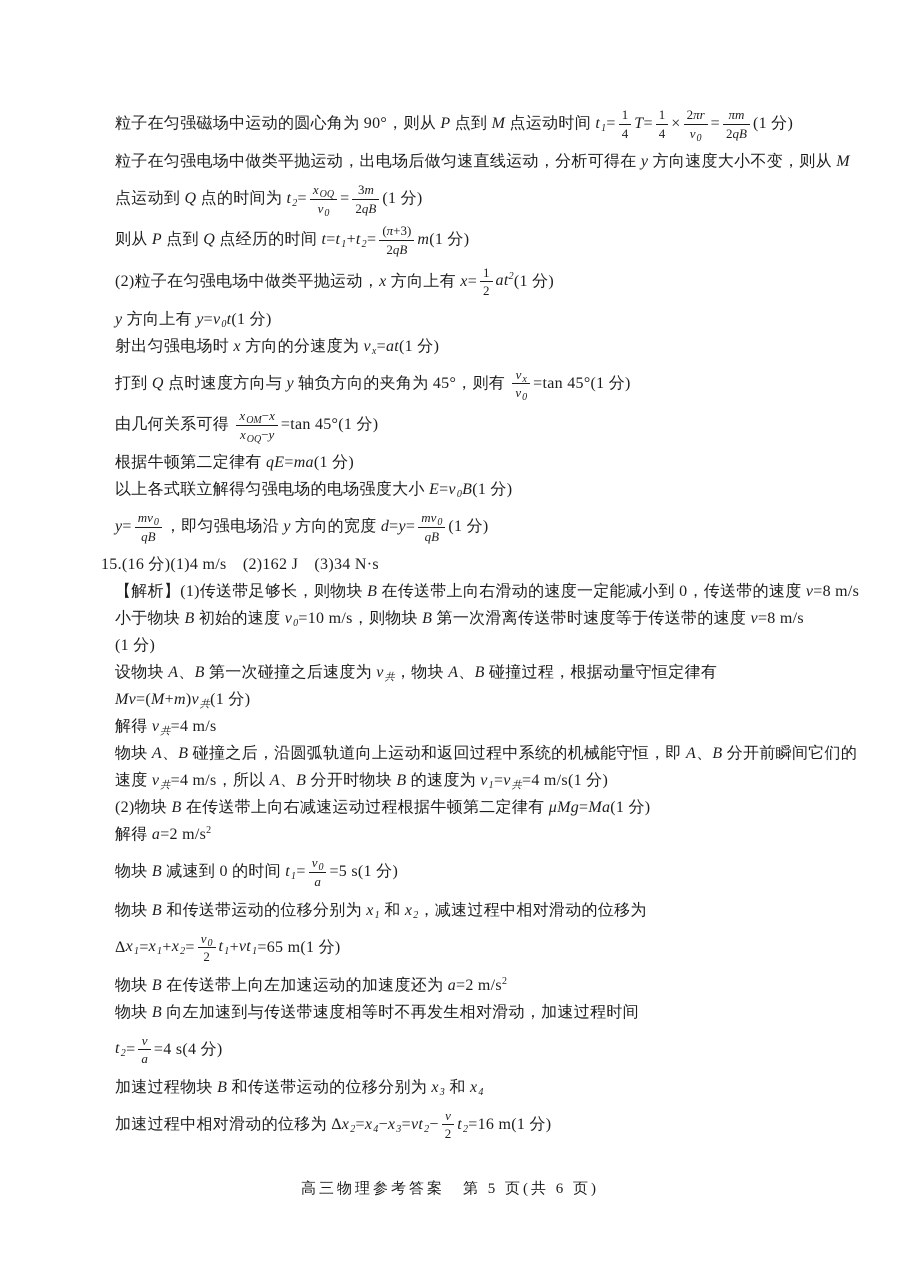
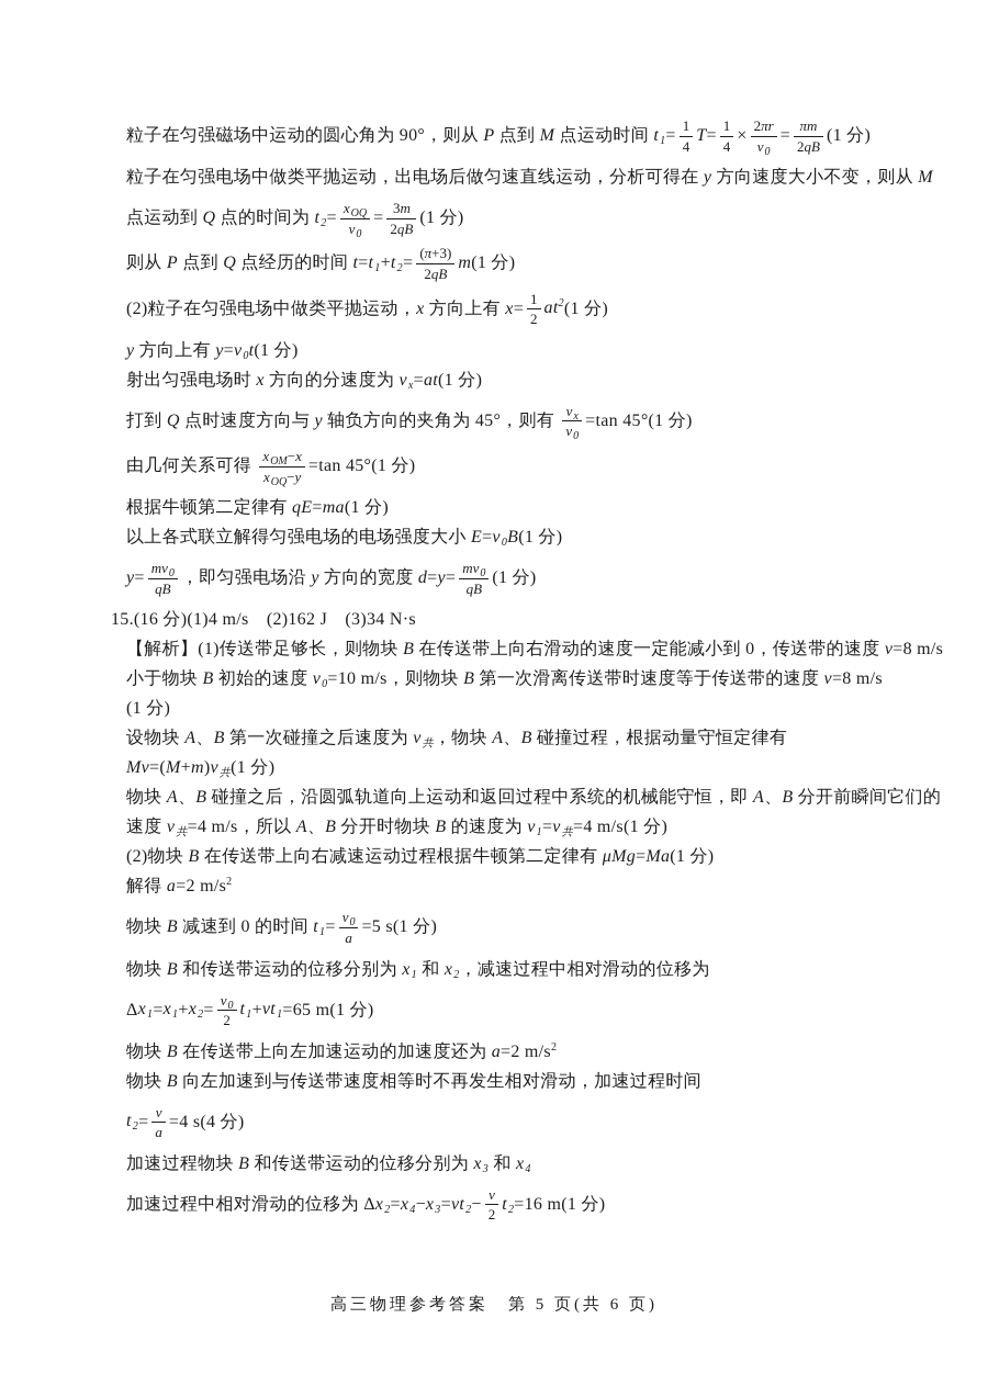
  粒子在匀强磁场中运动的圆心角为 90°，则从 P 点到 M 点运动时间 t1=
  1
  4
  T=
  1
  4
  ×
  2πr
  v0
  =
  πm
  2qB
  (1 分)
  粒子在匀强电场中做类平抛运动，出电场后做匀速直线运动，分析可得在 y 方向速度大小不变，则从 M
  点运动到 Q 点的时间为 t2=
  xOQ
  v0
  =
  3m
  2qB
  (1 分)
  则从 P 点到 Q 点经历的时间 t=t1+t2=
  (π+3)
  2qB
  m(1 分)
  (2)粒子在匀强电场中做类平抛运动，x 方向上有 x=
  1
  2
  at2(1 分)
  y 方向上有 y=v0t(1 分)
  射出匀强电场时 x 方向的分速度为 vx=at(1 分)
  打到 Q 点时速度方向与 y 轴负方向的夹角为 45°，则有
  vx
  v0
  =tan 45°(1 分)
  由几何关系可得
  xOM−x
  xOQ−y
  =tan 45°(1 分)
  根据牛顿第二定律有 qE=ma(1 分)
  以上各式联立解得匀强电场的电场强度大小 E=v0B(1 分)
  y=
  mv0
  qB
  ，即匀强电场沿 y 方向的宽度 d=y=
  mv0
  qB
  (1 分)
  15.(16 分)(1)4 m/s (2)162 J (3)34 N·s
  【解析】(1)传送带足够长，则物块 B 在传送带上向右滑动的速度一定能减小到 0，传送带的速度 v=8 m/s
  小于物块 B 初始的速度 v0=10 m/s，则物块 B 第一次滑离传送带时速度等于传送带的速度 v=8 m/s
  (1 分)
  设物块 A、B 第一次碰撞之后速度为 v共，物块 A、B 碰撞过程，根据动量守恒定律有
  Mv=(M+m)v共(1 分)
- 解得 v共=4 m/s
  物块 A、B 碰撞之后，沿圆弧轨道向上运动和返回过程中系统的机械能守恒，即 A、B 分开前瞬间它们的
  速度 v共=4 m/s，所以 A、B 分开时物块 B 的速度为 v1=v共=4 m/s(1 分)
  (2)物块 B 在传送带上向右减速运动过程根据牛顿第二定律有 μMg=Ma(1 分)
  解得 a=2 m/s2
  物块 B 减速到 0 的时间 t1=
  v0
  a
  =5 s(1 分)
  物块 B 和传送带运动的位移分别为 x1 和 x2，减速过程中相对滑动的位移为
  Δx1=x1+x2=
  v0
  2
  t1+vt1=65 m(1 分)
  物块 B 在传送带上向左加速运动的加速度还为 a=2 m/s2
  物块 B 向左加速到与传送带速度相等时不再发生相对滑动，加速过程时间
  t2=
  v
  a
  =4 s(4 分)
  加速过程物块 B 和传送带运动的位移分别为 x3 和 x4
  加速过程中相对滑动的位移为 Δx2=x4−x3=vt2−
  v
  2
  t2=16 m(1 分)
  高三物理参考答案 第 5 页(共 6 页)
